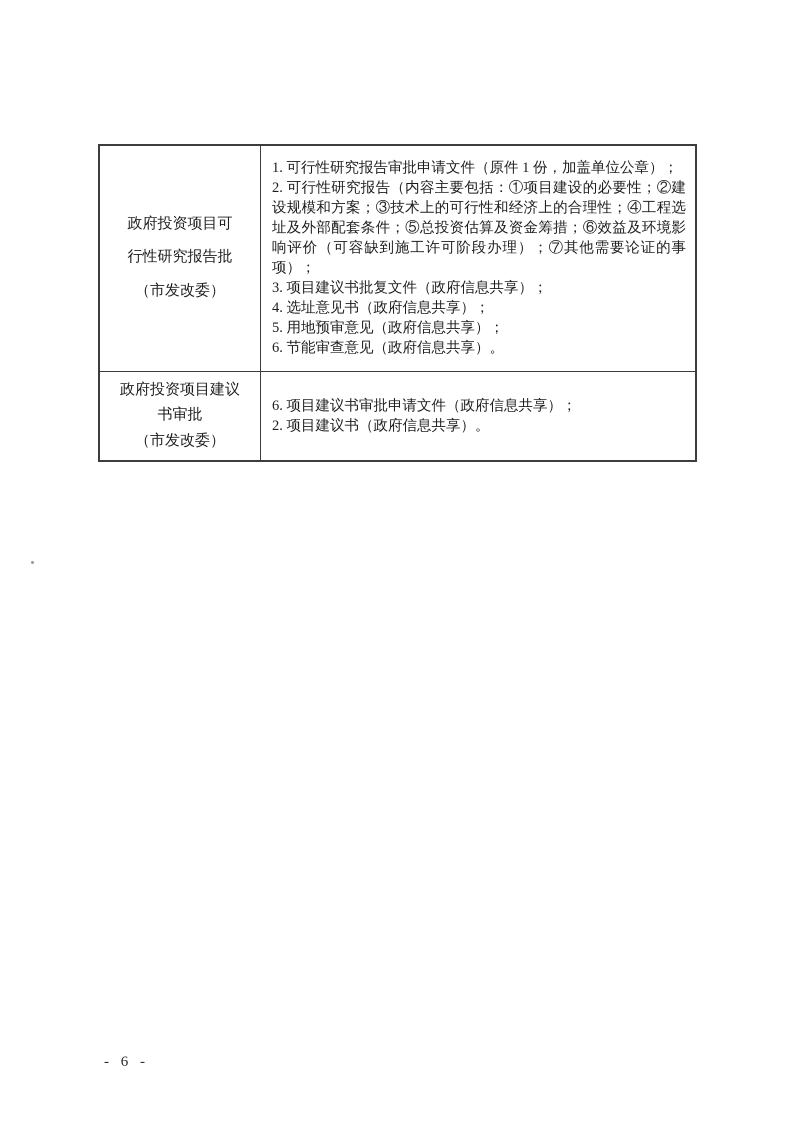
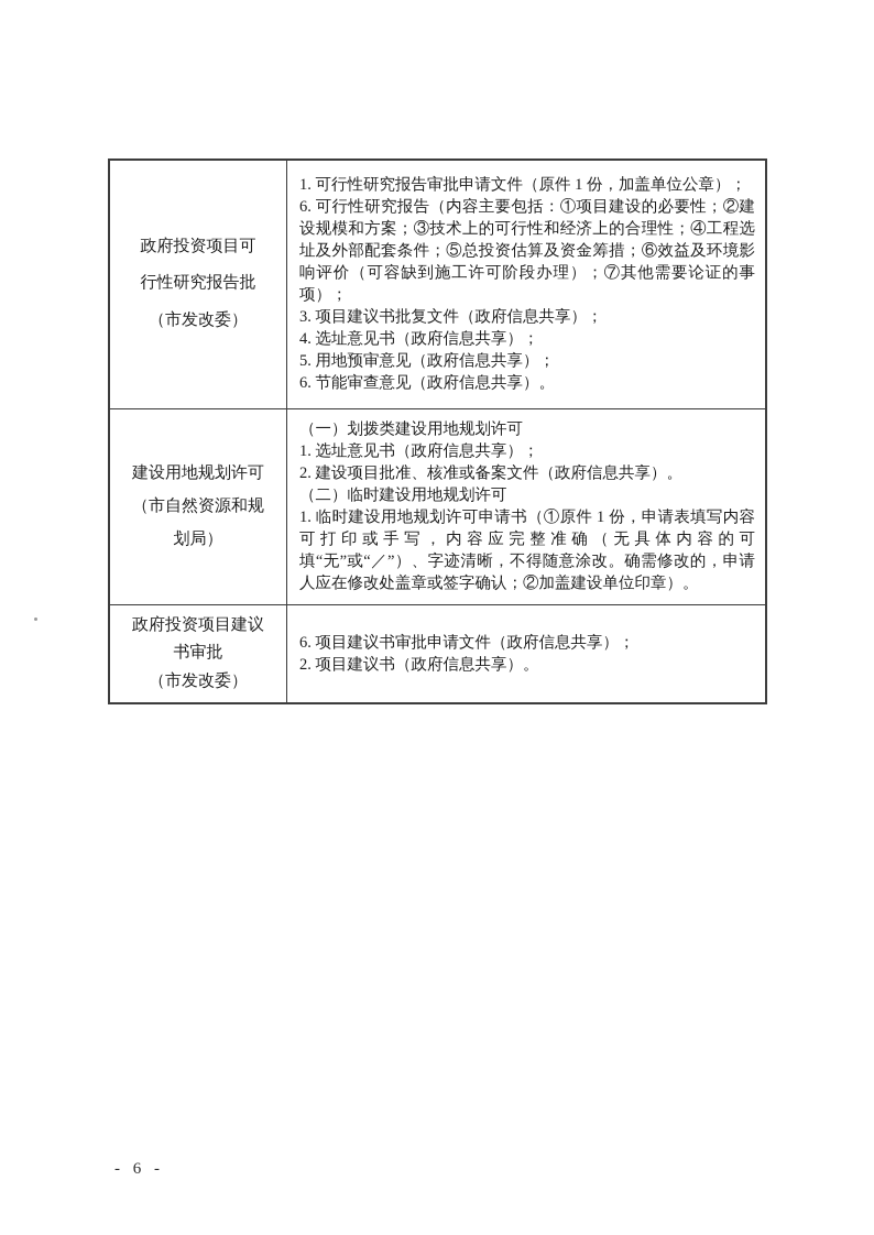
- 政府投资项目可 行性研究报告批 （市发改委）	1. 可行性研究报告审批申请文件（原件 1 份，加盖单位公章）； 2. 可行性研究报告（内容主要包括：①项目建设的必要性；②建设规模和方案；③技术上的可行性和经济上的合理性；④工程选址及外部配套条件；⑤总投资估算及资金筹措；⑥效益及环境影响评价（可容缺到施工许可阶段办理）；⑦其他需要论证的事项）； 3. 项目建议书批复文件（政府信息共享）； 4. 选址意见书（政府信息共享）； 5. 用地预审意见（政府信息共享）； 6. 节能审查意见（政府信息共享）。
+ 政府投资项目可 行性研究报告批 （市发改委）	1. 可行性研究报告审批申请文件（原件 1 份，加盖单位公章）； 6. 可行性研究报告（内容主要包括：①项目建设的必要性；②建设规模和方案；③技术上的可行性和经济上的合理性；④工程选址及外部配套条件；⑤总投资估算及资金筹措；⑥效益及环境影响评价（可容缺到施工许可阶段办理）；⑦其他需要论证的事项）； 3. 项目建议书批复文件（政府信息共享）； 4. 选址意见书（政府信息共享）； 5. 用地预审意见（政府信息共享）； 6. 节能审查意见（政府信息共享）。
+ 建设用地规划许可 （市自然资源和规 划局）	（一）划拨类建设用地规划许可 1. 选址意见书（政府信息共享）； 2. 建设项目批准、核准或备案文件（政府信息共享）。 （二）临时建设用地规划许可 1. 临时建设用地规划许可申请书（①原件 1 份，申请表填写内容可打印或手写，内容应完整准确（无具体内容的可填“无”或“／”）、字迹清晰，不得随意涂改。确需修改的，申请人应在修改处盖章或签字确认；②加盖建设单位印章）。
  政府投资项目建议 书审批 （市发改委）	6. 项目建议书审批申请文件（政府信息共享）； 2. 项目建议书（政府信息共享）。
  - 6 -
